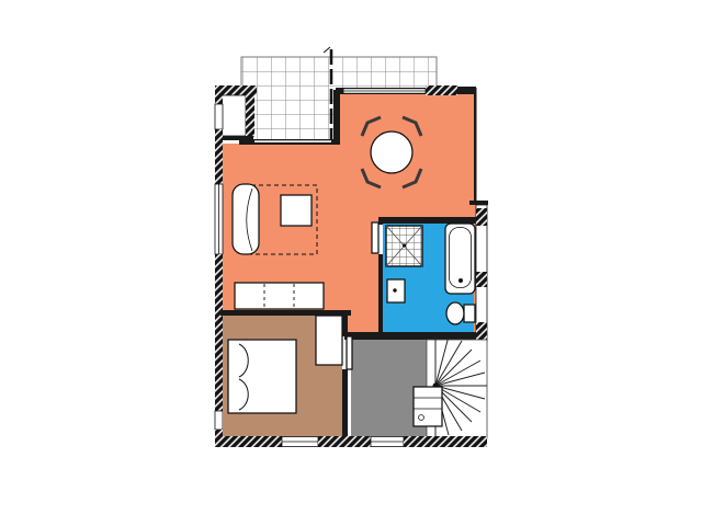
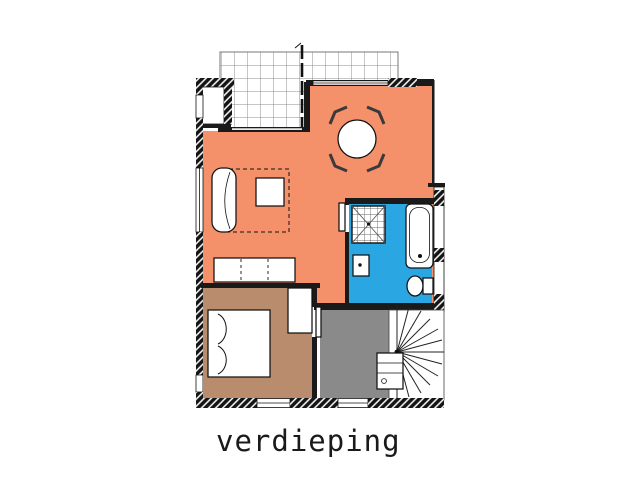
+ verdieping
